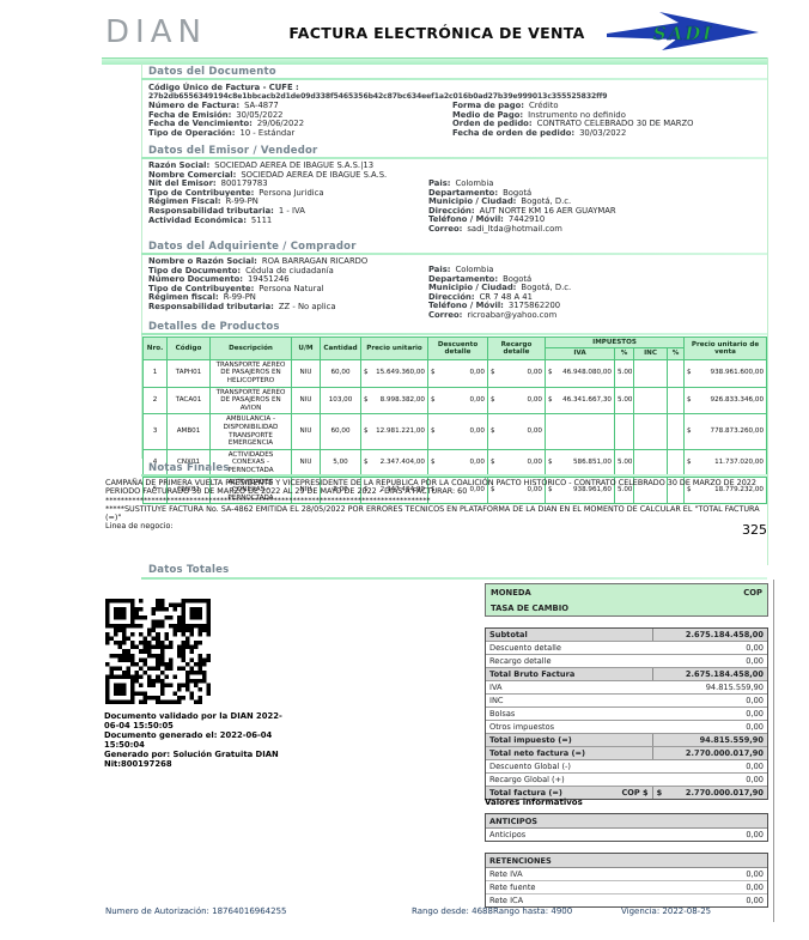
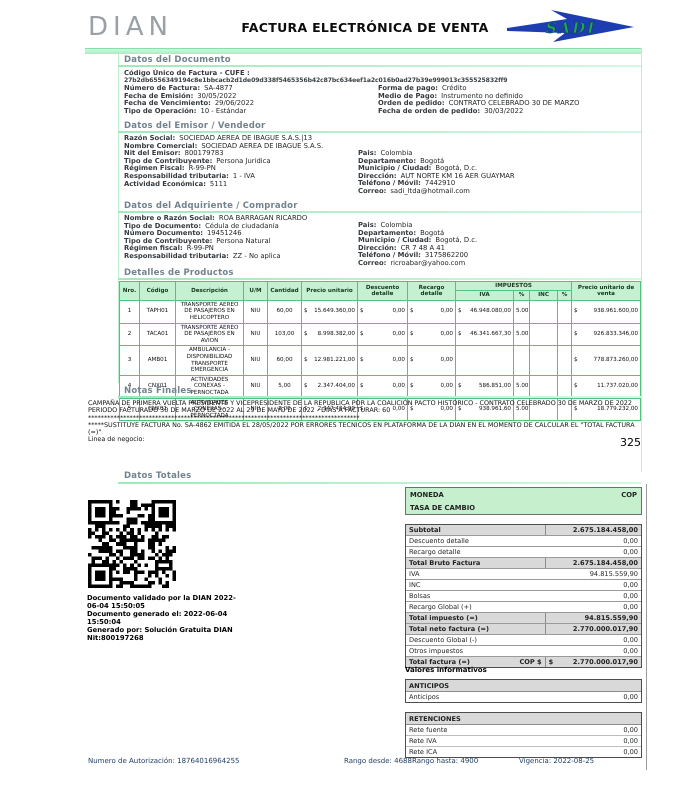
  DIAN
  FACTURA ELECTRÓNICA DE VENTA
  SADI
  Datos del Documento
  Código Único de Factura - CUFE :
  Número de Factura: SA-4877
  Fecha de Emisión: 30/05/2022
  Fecha de Vencimiento: 29/06/2022
  Tipo de Operación: 10 - Estándar
  Forma de pago: Crédito
  Medio de Pago: Instrumento no definido
  Orden de pedido: CONTRATO CELEBRADO 30 DE MARZO
  Fecha de orden de pedido: 30/03/2022
  Datos del Emisor / Vendedor
  Razón Social: SOCIEDAD AEREA DE IBAGUE S.A.S.|13
  Nombre Comercial: SOCIEDAD AEREA DE IBAGUE S.A.S.
  Nit del Emisor: 800179783
  Tipo de Contribuyente: Persona Juridica
  Régimen Fiscal: R-99-PN
  Responsabilidad tributaria: 1 - IVA
  Actividad Económica: 5111
  Pais: Colombia
  Departamento: Bogotá
  Municipio / Ciudad: Bogotá, D.c.
  Dirección: AUT NORTE KM 16 AER GUAYMAR
  Teléfono / Móvil: 7442910
  Correo: sadi_ltda@hotmail.com
  Datos del Adquiriente / Comprador
  Nombre o Razón Social: ROA BARRAGAN RICARDO
  Tipo de Documento: Cédula de ciudadanía
  Número Documento: 19451246
  Tipo de Contribuyente: Persona Natural
  Régimen fiscal: R-99-PN
  Responsabilidad tributaria: ZZ - No aplica
  Pais: Colombia
  Departamento: Bogotá
  Municipio / Ciudad: Bogotá, D.c.
  Dirección: CR 7 48 A 41
  Correo: ricroabar@yahoo.com
  Detalles de Productos
  Notas Finales
  CAMPAÑA DE PRIMERA VUELTA PRESIDENTE Y VICEPRESIDENTE DE LA REPUBLICA POR LA COALICIÓN PACTO HISTORICO - CONTRATO CELEBRADO 30 DE MARZO DE 2022
  PERIODO FACTURADO 30 DE MARZO DE 2022 AL 29 DE MAYO DE 2022 - DIAS A FACTURAR: 60 *************************************************************************************
  *****SUSTITUYE FACTURA No. SA-4862 EMITIDA EL 28/05/2022 POR ERRORES TECNICOS EN PLATAFORMA DE LA DIAN EN EL MOMENTO DE CALCULAR EL "TOTAL FACTURA (=)"
  Linea de negocio:
  325
  Datos Totales
  Documento validado por la DIAN 2022-06-04 15:50:05
  Documento generado el: 2022-06-04 15:50:04
  Generado por: Solución Gratuita DIAN
  Nit:800197268
  MONEDA
  COP
  TASA DE CAMBIO
  Subtotal
  2.675.184.458,00
  Descuento detalle
  0,00
  Recargo detalle
  0,00
  Total Bruto Factura
  2.675.184.458,00
  IVA
  94.815.559,90
  INC
  0,00
  Bolsas
  0,00
- Otros impuestos
+ Recargo Global (+)
  0,00
  Total impuesto (=)
  94.815.559,90
  Total neto factura (=)
  2.770.000.017,90
  Descuento Global (-)
  0,00
- Recargo Global (+)
+ Otros impuestos
  0,00
  Total factura (=)
  COP $
  $
  2.770.000.017,90
  Valores informativos
  ANTICIPOS
  Anticipos
  0,00
  RETENCIONES
- Rete IVA
+ Rete fuente
  0,00
- Rete fuente
+ Rete IVA
  0,00
  Rete ICA
  0,00
  Numero de Autorización: 18764016964255
  Rango desde: 4688
  Rango hasta: 4900
  Vigencia: 2022-08-25
